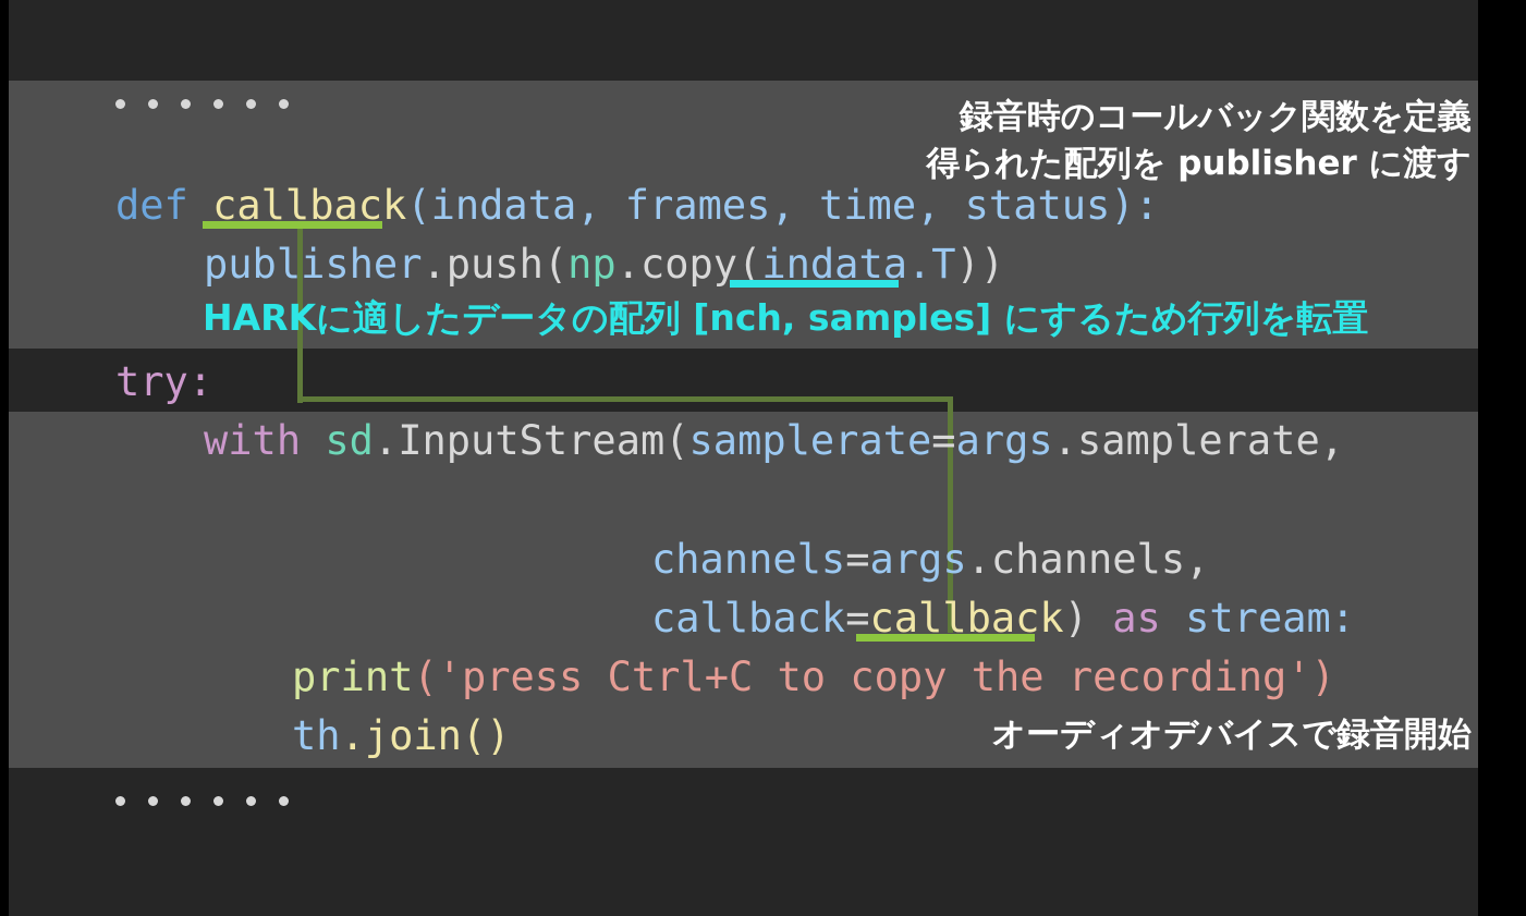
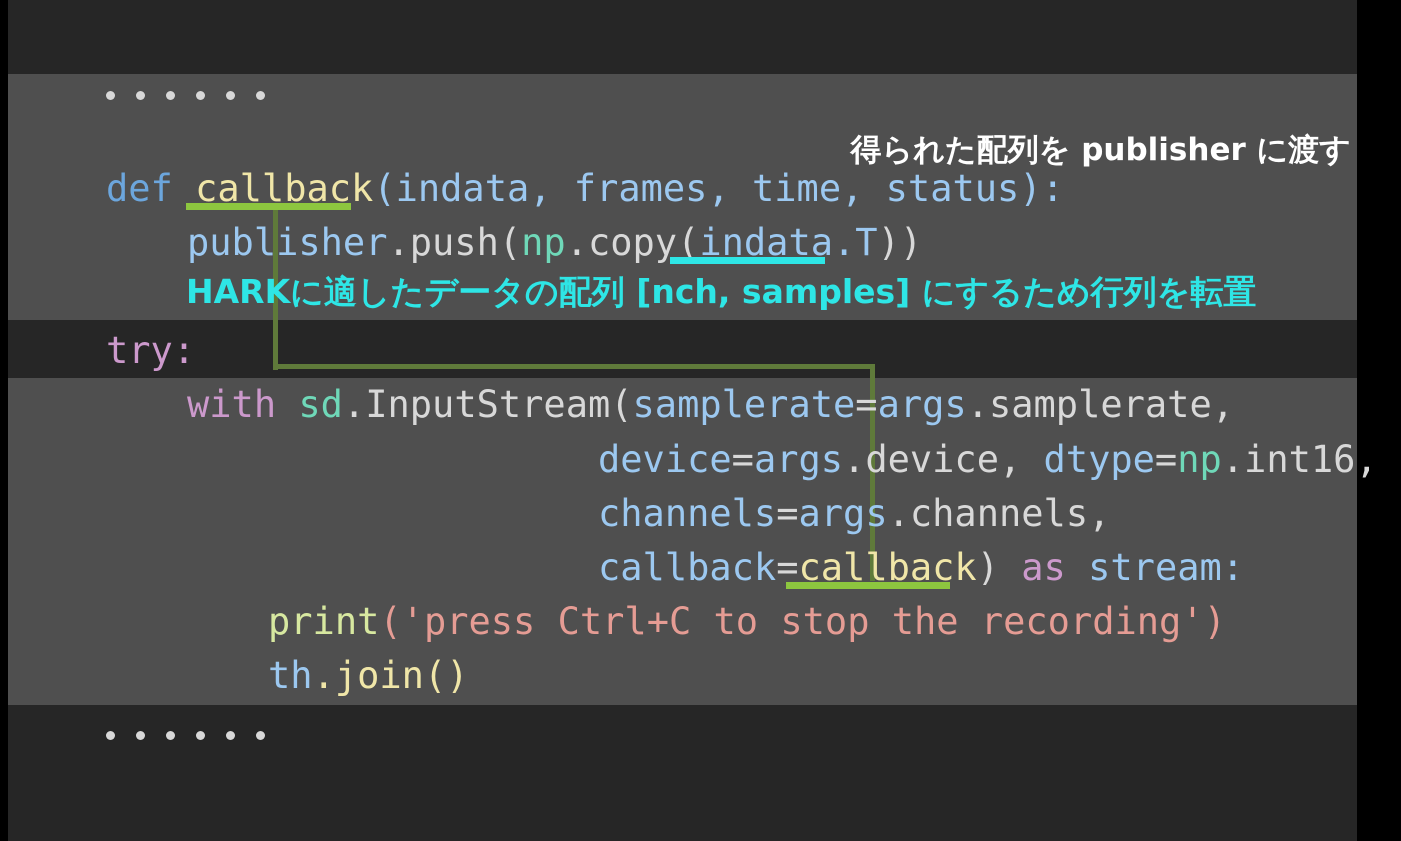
  def callback(indata, frames, time, status):
  publisher.push(np.copy(indata.T))
  try:
  with sd.InputStream(samplerate=args.samplerate,
+ device=args.device, dtype=np.int16,
  channels=args.channels,
  callback=callback) as stream:
- print('press Ctrl+C to copy the recording')
+ print('press Ctrl+C to stop the recording')
  th.join()
- 録音時のコールバック関数を定義
  得られた配列を publisher に渡す
  HARKに適したデータの配列 [nch, samples] にするため行列を転置
- オーディオデバイスで録音開始
